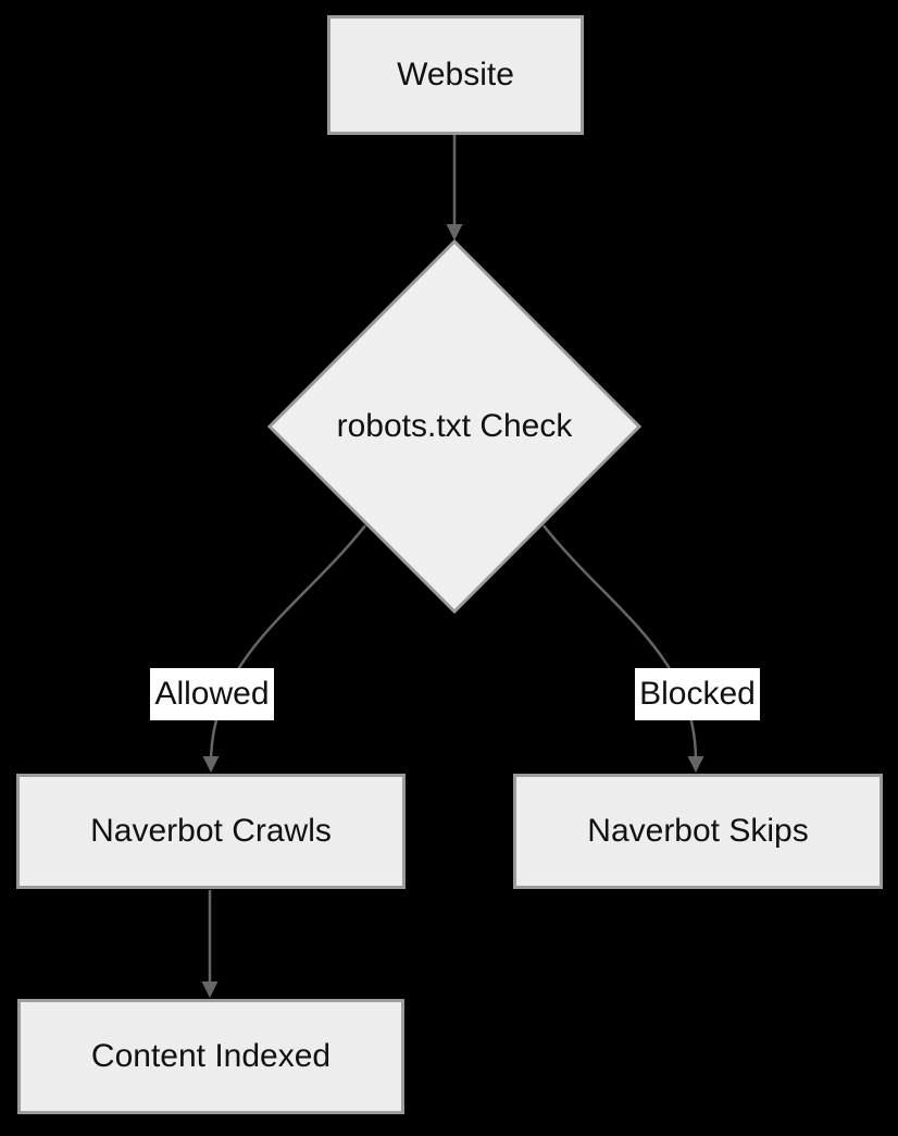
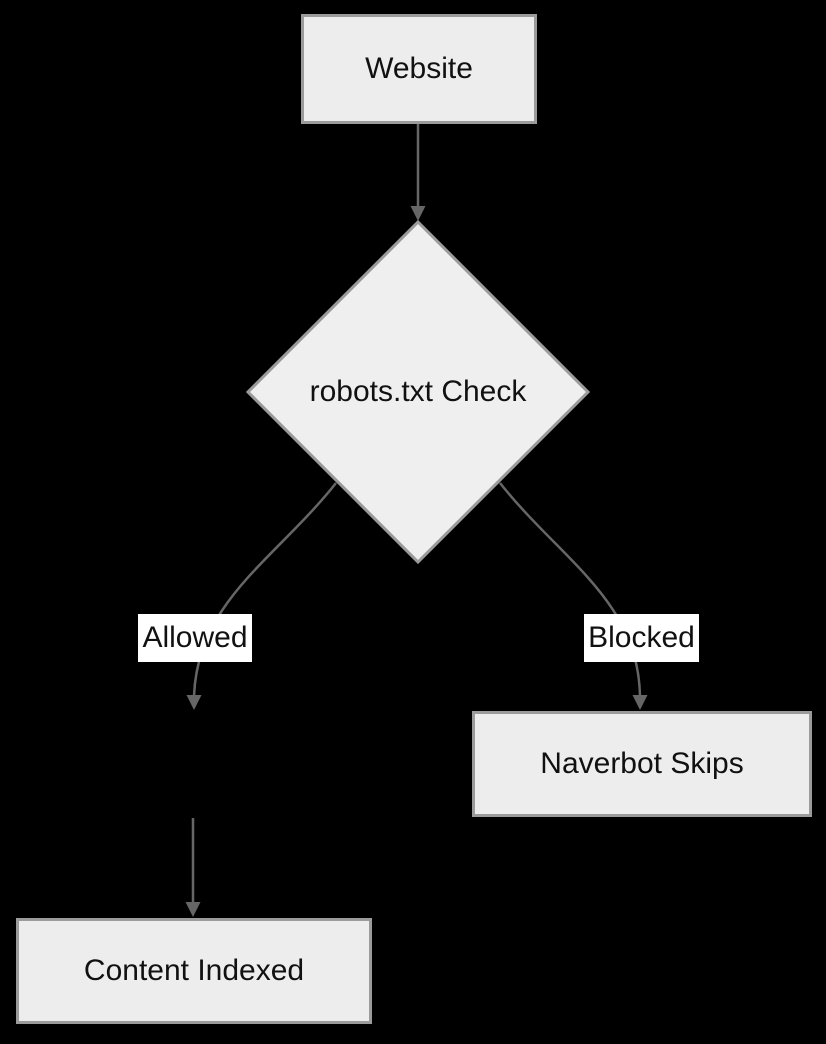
  Website
  robots.txt Check
  Allowed
  Blocked
- Naverbot Crawls
  Naverbot Skips
  Content Indexed
